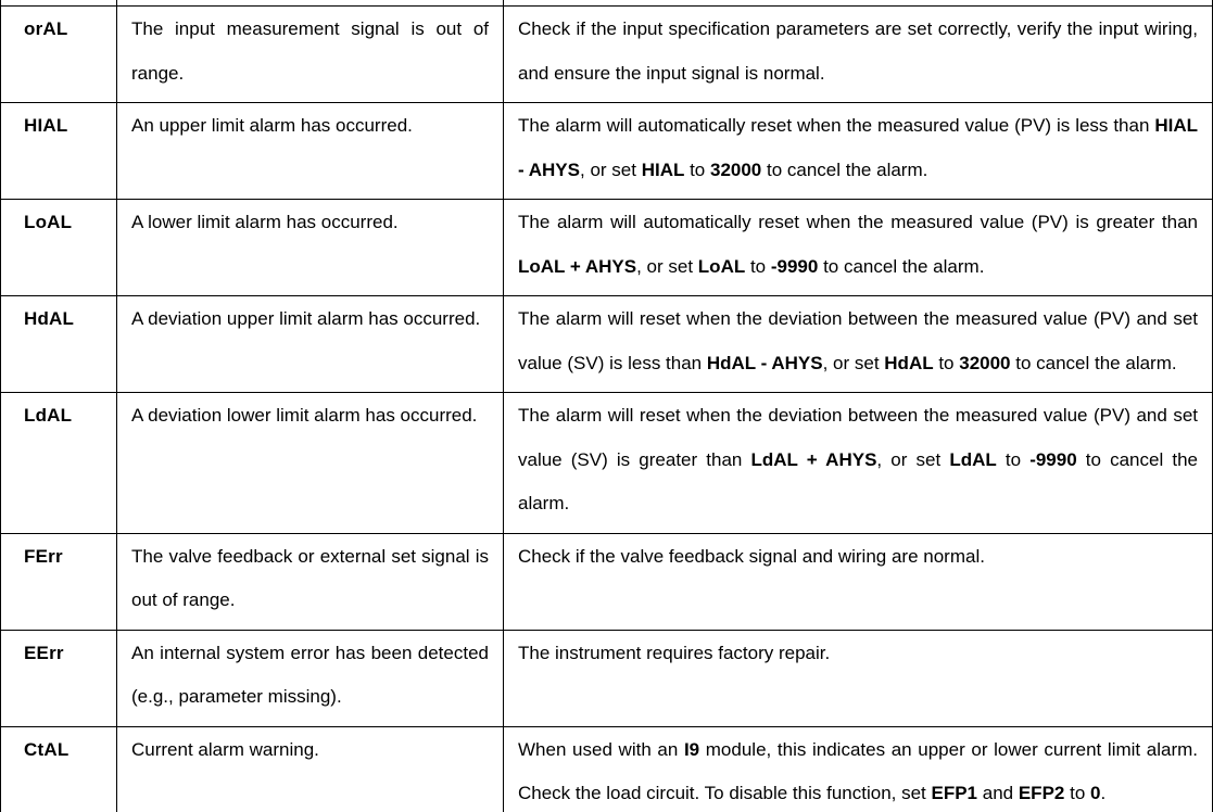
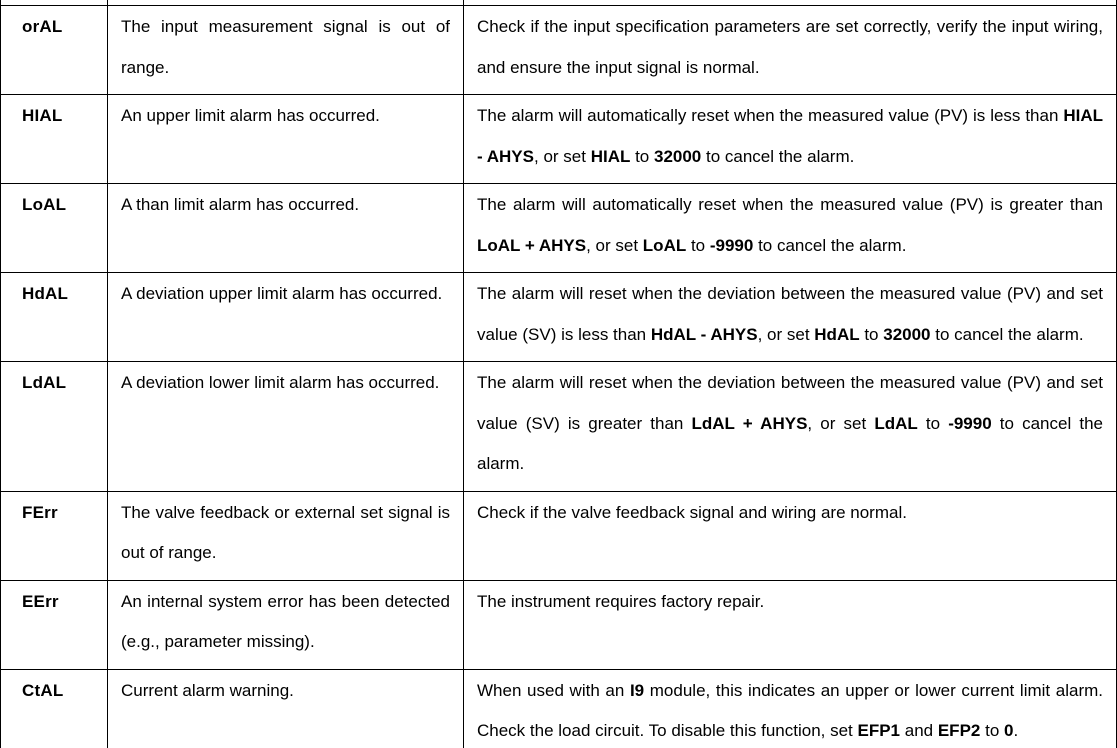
  orAL	The input measurement signal is out of range.	Check if the input specification parameters are set correctly, verify the input wiring, and ensure the input signal is normal.
  HIAL	An upper limit alarm has occurred.	The alarm will automatically reset when the measured value (PV) is less than HIAL - AHYS, or set HIAL to 32000 to cancel the alarm.
- LoAL	A lower limit alarm has occurred.	The alarm will automatically reset when the measured value (PV) is greater than LoAL + AHYS, or set LoAL to -9990 to cancel the alarm.
+ LoAL	A than limit alarm has occurred.	The alarm will automatically reset when the measured value (PV) is greater than LoAL + AHYS, or set LoAL to -9990 to cancel the alarm.
  HdAL	A deviation upper limit alarm has occurred.	The alarm will reset when the deviation between the measured value (PV) and set value (SV) is less than HdAL - AHYS, or set HdAL to 32000 to cancel the alarm.
  LdAL	A deviation lower limit alarm has occurred.	The alarm will reset when the deviation between the measured value (PV) and set value (SV) is greater than LdAL + AHYS, or set LdAL to -9990 to cancel the alarm.
  FErr	The valve feedback or external set signal is out of range.	Check if the valve feedback signal and wiring are normal.
  EErr	An internal system error has been detected (e.g., parameter missing).	The instrument requires factory repair.
  CtAL	Current alarm warning.	When used with an I9 module, this indicates an upper or lower current limit alarm. Check the load circuit. To disable this function, set EFP1 and EFP2 to 0.
